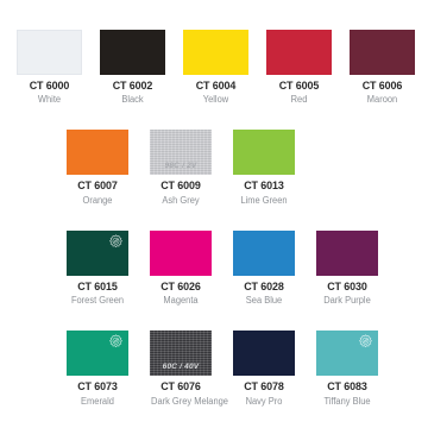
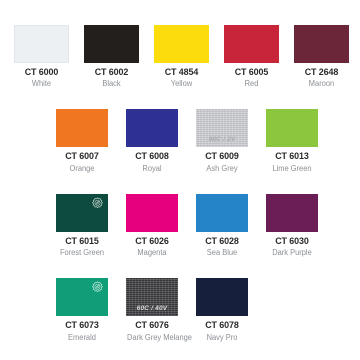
  CT 6000
  White
  CT 6002
  Black
- CT 6004
+ CT 4854
  Yellow
  CT 6005
  Red
- CT 6006
+ CT 2648
  Maroon
  CT 6007
  Orange
+ CT 6008
+ Royal
  CT 6009
  Ash Grey
  CT 6013
  Lime Green
  CT 6015
  Forest Green
  CT 6026
  Magenta
  CT 6028
  Sea Blue
  CT 6030
  Dark Purple
  CT 6073
  Emerald
  CT 6076
  Dark Grey Melange
  CT 6078
  Navy Pro
- CT 6083
- Tiffany Blue
